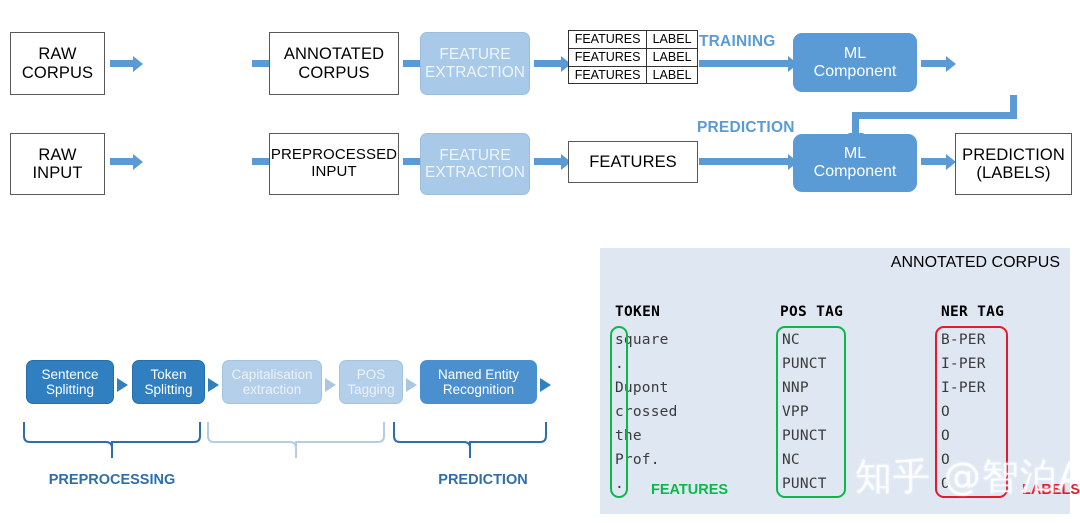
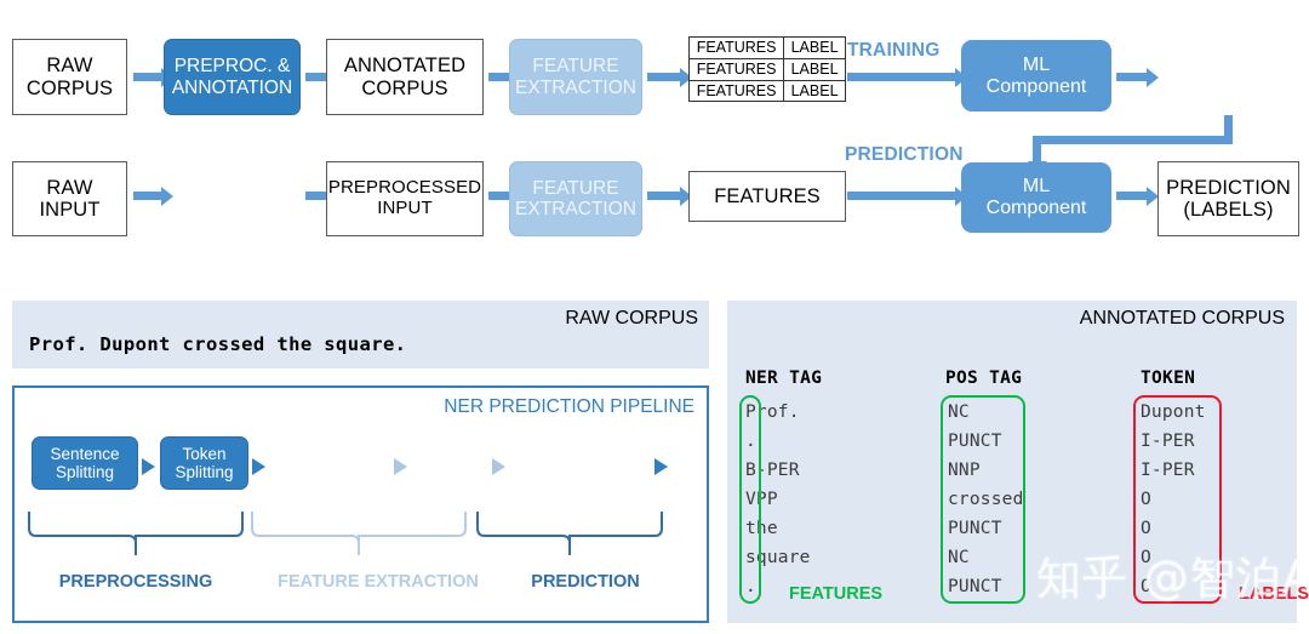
  RAW
  CORPUS
+ PREPROC. &
+ ANNOTATION
  ANNOTATED
  CORPUS
  FEATURE
  EXTRACTION
  FEATURES	LABEL
  FEATURES	LABEL
  FEATURES	LABEL
  TRAINING
  ML
  Component
  RAW
  INPUT
  PREPROCESSED
  INPUT
  FEATURE
  EXTRACTION
  FEATURES
  PREDICTION
  ML
  Component
  PREDICTION
  (LABELS)
+ RAW CORPUS
+ Prof. Dupont crossed the square.
+ NER PREDICTION PIPELINE
  Sentence
  Splitting
  Token
  Splitting
- Capitalisation
- extraction
- POS
- Tagging
- Named Entity
- Recognition
  PREPROCESSING
+ FEATURE EXTRACTION
  PREDICTION
  ANNOTATED CORPUS
- TOKEN
+ NER TAG
  POS TAG
- NER TAG
+ TOKEN
- square
+ Prof.
  .
- Dupont
+ B-PER
- crossed
+ VPP
  the
- Prof.
+ square
  .
  NC
  PUNCT
  NNP
- VPP
+ crossed
  PUNCT
  NC
  PUNCT
- B-PER
+ Dupont
  I-PER
  I-PER
  O
  O
  O
  O
  FEATURES
  LABELS
  知乎 @智泊A
